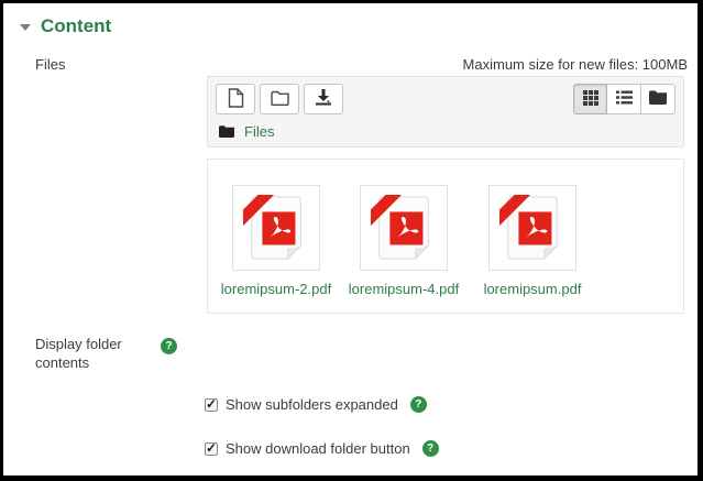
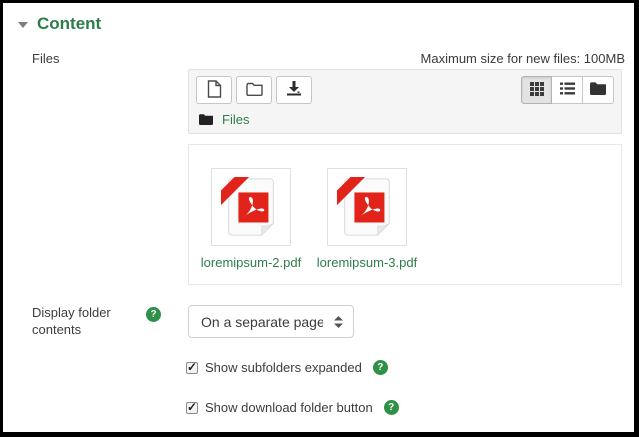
  Content
  Files
  Maximum size for new files: 100MB
  Files
  loremipsum-2.pdf
- loremipsum-4.pdf
+ loremipsum-3.pdf
- loremipsum.pdf
  Display folder contents
  ?
+ On a separate page
  Show subfolders expanded
  ?
  Show download folder button
  ?
